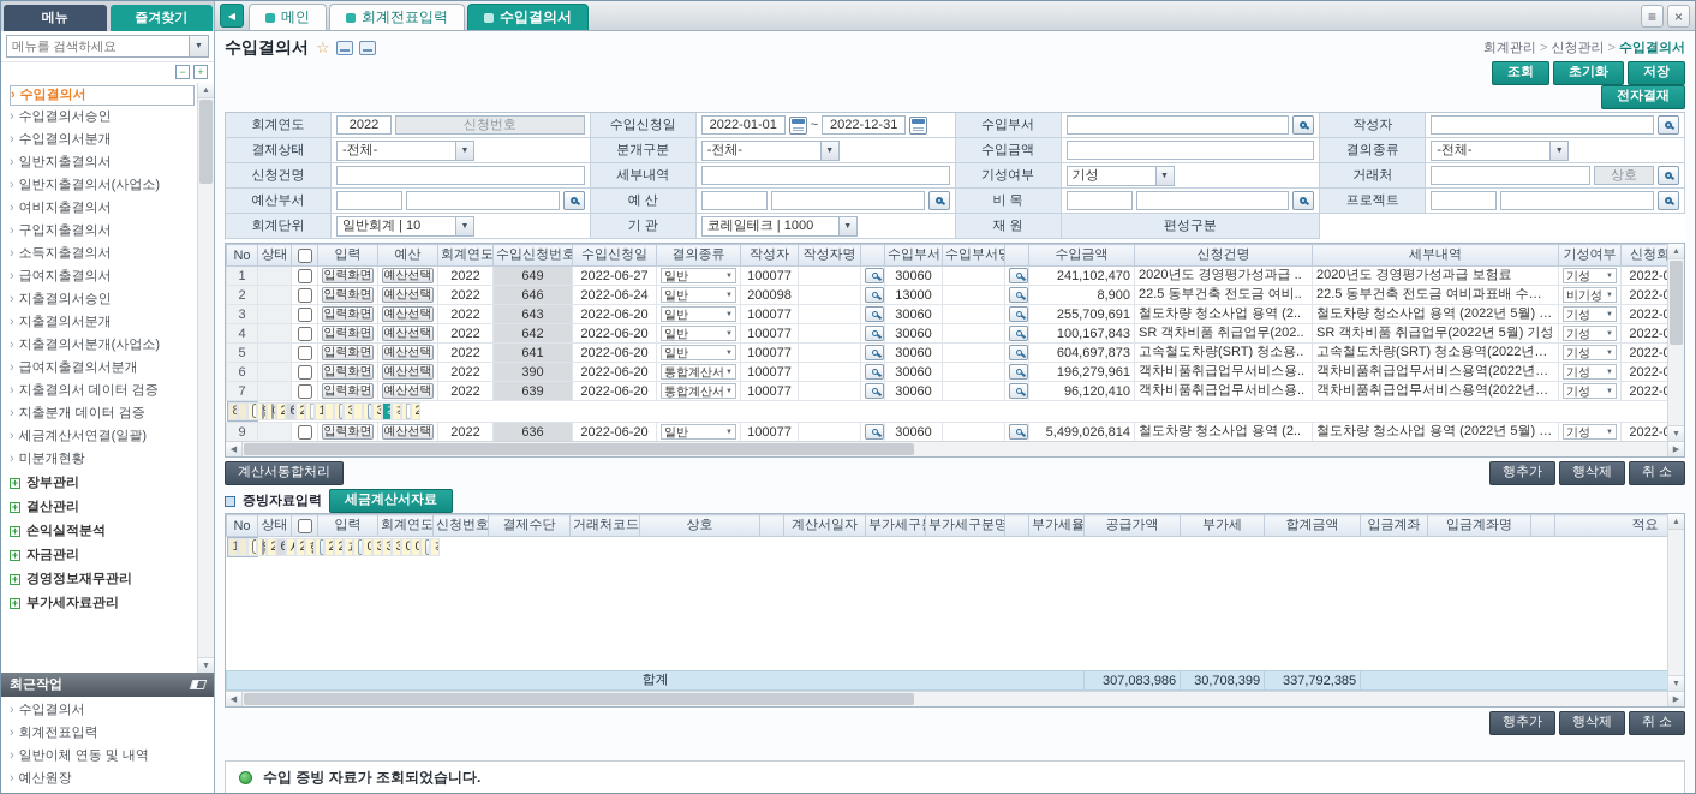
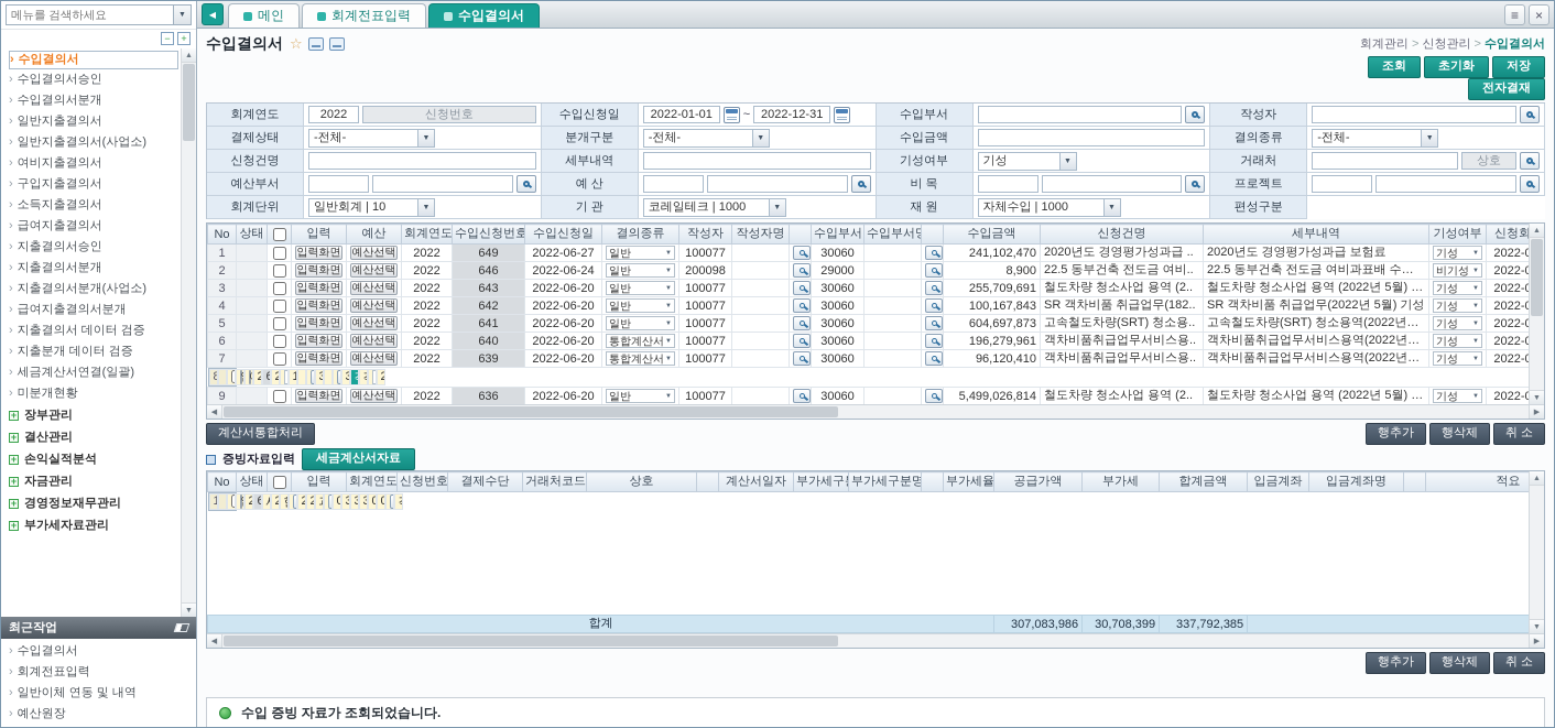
- 메뉴
- 즐겨찾기
  메뉴를 검색하세요
  −
  +
  수입결의서
  수입결의서승인
  수입결의서분개
  일반지출결의서
  일반지출결의서(사업소)
  여비지출결의서
  구입지출결의서
  소득지출결의서
  급여지출결의서
  지출결의서승인
  지출결의서분개
  지출결의서분개(사업소)
  급여지출결의서분개
  지출결의서 데이터 검증
  지출분개 데이터 검증
  세금계산서연결(일괄)
  미분개현황
  장부관리
  결산관리
  손익실적분석
  자금관리
  경영정보재무관리
  부가세자료관리
  최근작업
  수입결의서
  회계전표입력
  일반이체 연동 및 내역
  예산원장
  메인
  회계전표입력
  수입결의서
  수입결의서
  회계관리 신청관리 수입결의서
  조회
  초기화
  저장
  전자결재
  회계연도
  2022
  신청번호
  수입신청일
  2022-01-01
  2022-12-31
  수입부서
  작성자
  결제상태
  -전체-
  분개구분
  -전체-
  수입금액
  결의종류
  -전체-
  신청건명
  세부내역
  기성여부
  기성
  거래처
  상호
  예산부서
  예 산
  비 목
  프로젝트
  회계단위
  일반회계 | 10
  기 관
  코레일테크 | 1000
  재 원
+ 자체수입 | 1000
  편성구분
  No	상태		입력	예산	회계연도	수입신청번호	수입신청일	결의종류	작성자	작성자명		수입부서	수입부서		수입금액	신청건명	세부내역	기성여부	신청회
  1			입력화면	예산선택	2022	649	2022-06-27	일반	100077			30060			241,102,470	2020년도 경영평가성과급 ..	2020년도 경영평가성과급 보험료	기성	2022-
- 2			입력화면	예산선택	2022	646	2022-06-24	일반	200098			13000			8,900	22.5 동부건축 전도금 여비..	22.5 동부건축 전도금 여비과표배 수입결	비기성	2022-
+ 2			입력화면	예산선택	2022	646	2022-06-24	일반	200098			29000			8,900	22.5 동부건축 전도금 여비..	22.5 동부건축 전도금 여비과표배 수입결	비기성	2022-
  3			입력화면	예산선택	2022	643	2022-06-20	일반	100077			30060			255,709,691	철도차량 청소사업 용역 (2..	철도차량 청소사업 용역 (2022년 5월) 방	기성	2022-
- 4			입력화면	예산선택	2022	642	2022-06-20	일반	100077			30060			100,167,843	SR 객차비품 취급업무(202..	SR 객차비품 취급업무(2022년 5월) 기성	기성	2022-
+ 4			입력화면	예산선택	2022	642	2022-06-20	일반	100077			30060			100,167,843	SR 객차비품 취급업무(182..	SR 객차비품 취급업무(2022년 5월) 기성	기성	2022-
  5			입력화면	예산선택	2022	641	2022-06-20	일반	100077			30060			604,697,873	고속철도차량(SRT) 청소용..	고속철도차량(SRT) 청소용역(2022년5월)	기성	2022-
- 6			입력화면	예산선택	2022	390	2022-06-20	통합계산서	100077			30060			196,279,961	객차비품취급업무서비스용..	객차비품취급업무서비스용역(2022년5월	기성	2022-
+ 6			입력화면	예산선택	2022	640	2022-06-20	통합계산서	100077			30060			196,279,961	객차비품취급업무서비스용..	객차비품취급업무서비스용역(2022년5월	기성	2022-
  7			입력화면	예산선택	2022	639	2022-06-20	통합계산서	100077			30060			96,120,410	객차비품취급업무서비스용..	객차비품취급업무서비스용역(2022년5월	기성	2022-
  9			입력화면	예산선택	2022	636	2022-06-20	일반	100077			30060			5,499,026,814	철도차량 청소사업 용역 (2..	철도차량 청소사업 용역 (2022년 5월) 기	기성	2022-
  계산서통합처리
  행추가
  행삭제
  취 소
  증빙자료입력
  세금계산서자료
  No	상태		입력	회계연도	신청번호	결제수단	거래처코드	상호		계산서일자	부가세구	부가세구분명		부가세율	공급가액	부가세	합계금액	입금계좌	입금계좌명		적요
  합계	307,083,986	30,708,399	337,792,385
  행추가
  행삭제
  취 소
  수입 증빙 자료가 조회되었습니다.
